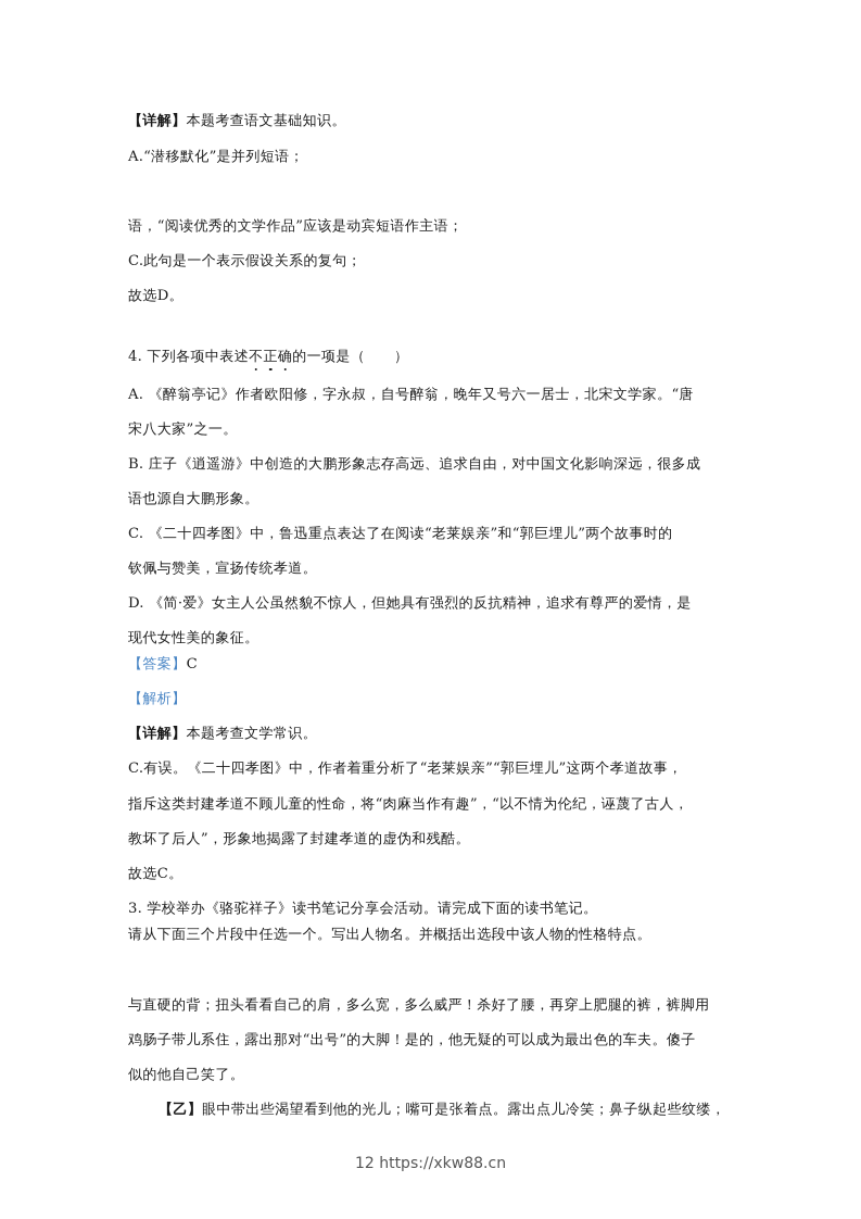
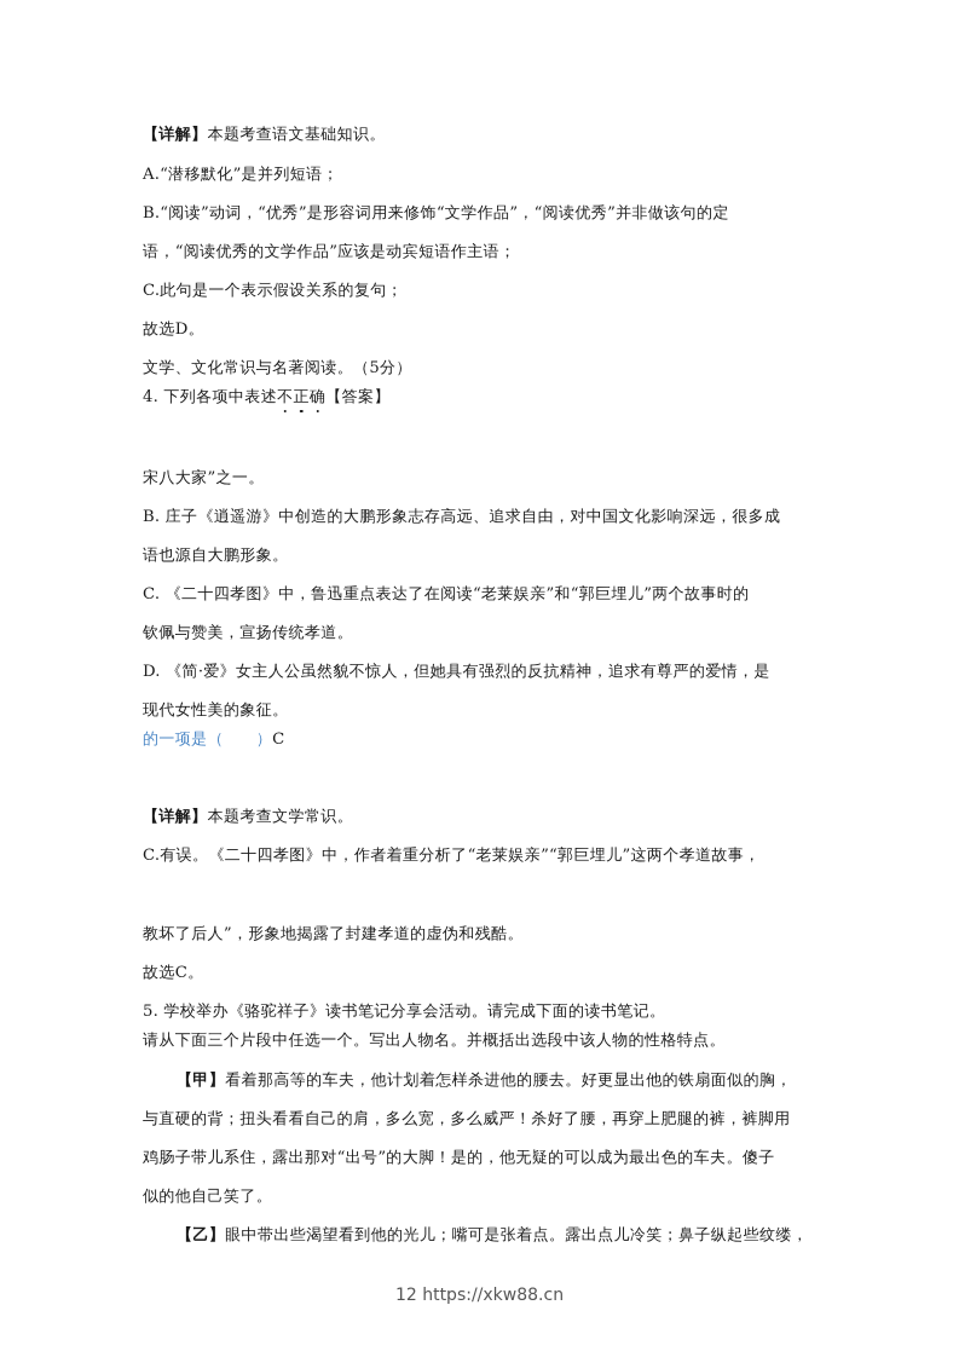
  【详解】本题考查语文基础知识。
  A.“潜移默化”是并列短语；
+ B.“阅读”动词，“优秀”是形容词用来修饰“文学作品”，“阅读优秀”并非做该句的定
  语，“阅读优秀的文学作品”应该是动宾短语作主语；
  C.此句是一个表示假设关系的复句；
  故选D。
+ 文学、文化常识与名著阅读。（5分）
- 4. 下列各项中表述不正确的一项是（ ）
+ 4. 下列各项中表述不正确【答案】
- A. 《醉翁亭记》作者欧阳修，字永叔，自号醉翁，晚年又号六一居士，北宋文学家。“唐
  宋八大家”之一。
  B. 庄子《逍遥游》中创造的大鹏形象志存高远、追求自由，对中国文化影响深远，很多成
  语也源自大鹏形象。
  C. 《二十四孝图》中，鲁迅重点表达了在阅读“老莱娱亲”和“郭巨埋儿”两个故事时的
  钦佩与赞美，宣扬传统孝道。
  D. 《简·爱》女主人公虽然貌不惊人，但她具有强烈的反抗精神，追求有尊严的爱情，是
  现代女性美的象征。
- 【答案】C
+ 的一项是（ ）C
- 【解析】
  【详解】本题考查文学常识。
  C.有误。《二十四孝图》中，作者着重分析了“老莱娱亲”“郭巨埋儿”这两个孝道故事，
- 指斥这类封建孝道不顾儿童的性命，将“肉麻当作有趣”，“以不情为伦纪，诬蔑了古人，
  教坏了后人”，形象地揭露了封建孝道的虚伪和残酷。
  故选C。
- 3. 学校举办《骆驼祥子》读书笔记分享会活动。请完成下面的读书笔记。
+ 5. 学校举办《骆驼祥子》读书笔记分享会活动。请完成下面的读书笔记。
  请从下面三个片段中任选一个。写出人物名。并概括出选段中该人物的性格特点。
+ 【甲】看着那高等的车夫，他计划着怎样杀进他的腰去。好更显出他的铁扇面似的胸，
  与直硬的背；扭头看看自己的肩，多么宽，多么威严！杀好了腰，再穿上肥腿的裤，裤脚用
  鸡肠子带儿系住，露出那对“出号”的大脚！是的，他无疑的可以成为最出色的车夫。傻子
  似的他自己笑了。
  【乙】眼中带出些渴望看到他的光儿；嘴可是张着点。露出点儿冷笑；鼻子纵起些纹缕，
  12 https://xkw88.cn
